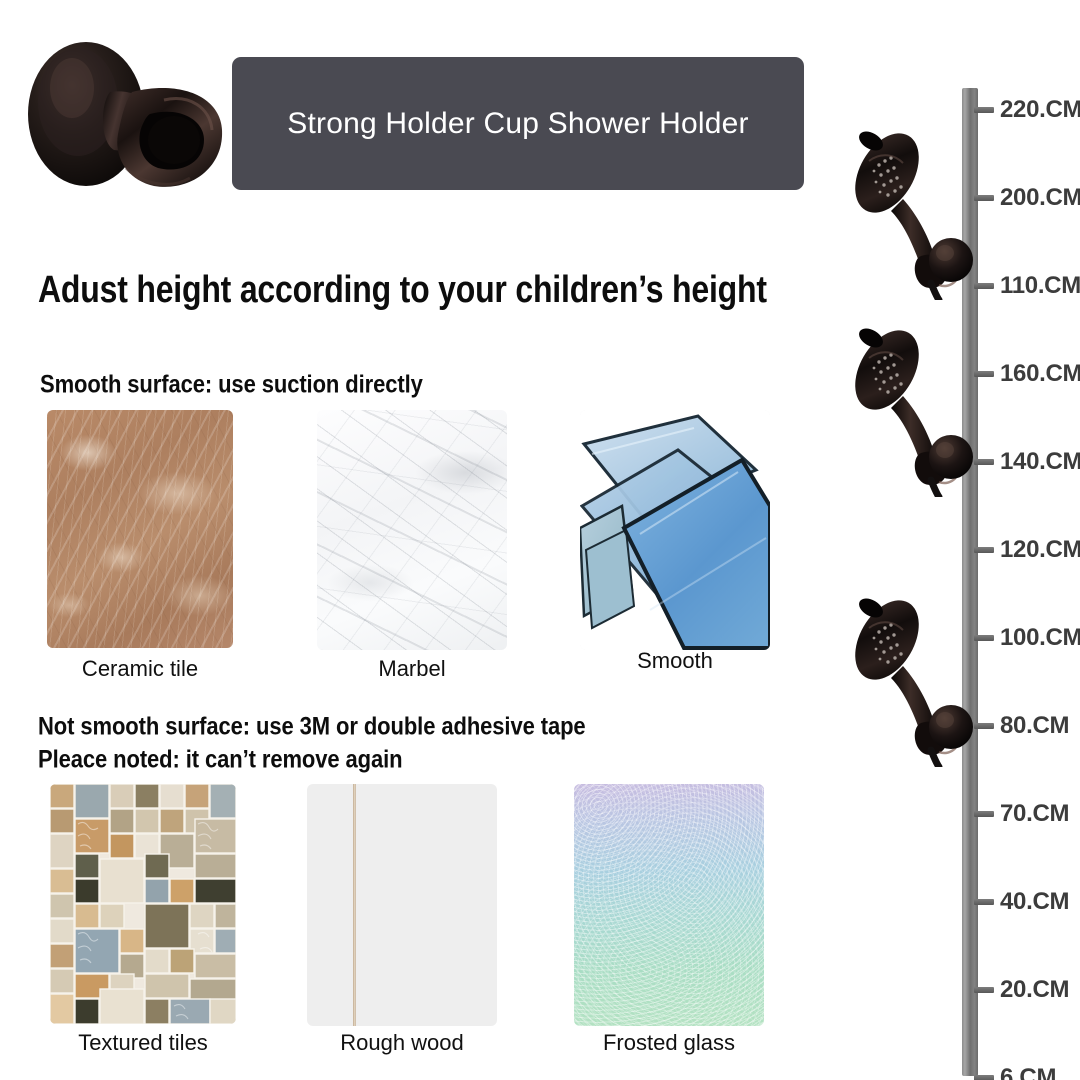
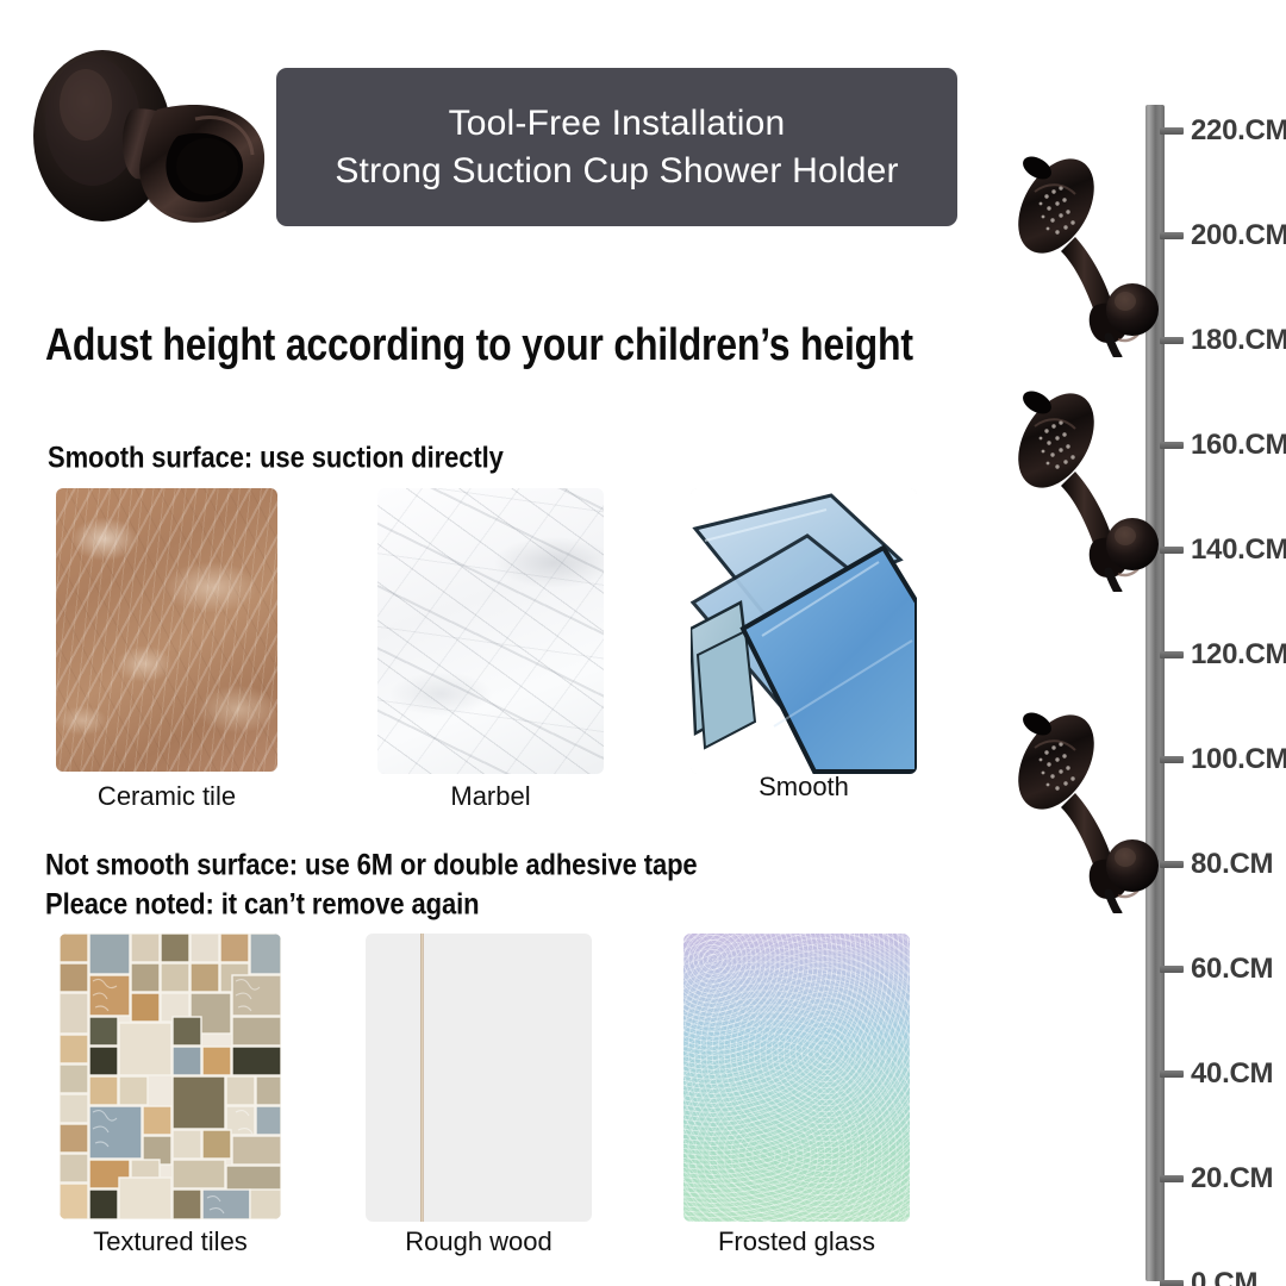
+ Tool-Free Installation
- Strong Holder Cup Shower Holder
+ Strong Suction Cup Shower Holder
  Adust height according to your children’s height
  Smooth surface: use suction directly
- Not smooth surface: use 3M or double adhesive tape
+ Not smooth surface: use 6M or double adhesive tape
  Pleace noted: it can’t remove again
  Ceramic tile
  Marbel
  Smooth
  Textured tiles
  Rough wood
  Frosted glass
  220.CM
  200.CM
- 110.CM
+ 180.CM
  160.CM
  140.CM
  120.CM
  100.CM
  80.CM
- 70.CM
+ 60.CM
  40.CM
  20.CM
- 6.CM
+ 0.CM
